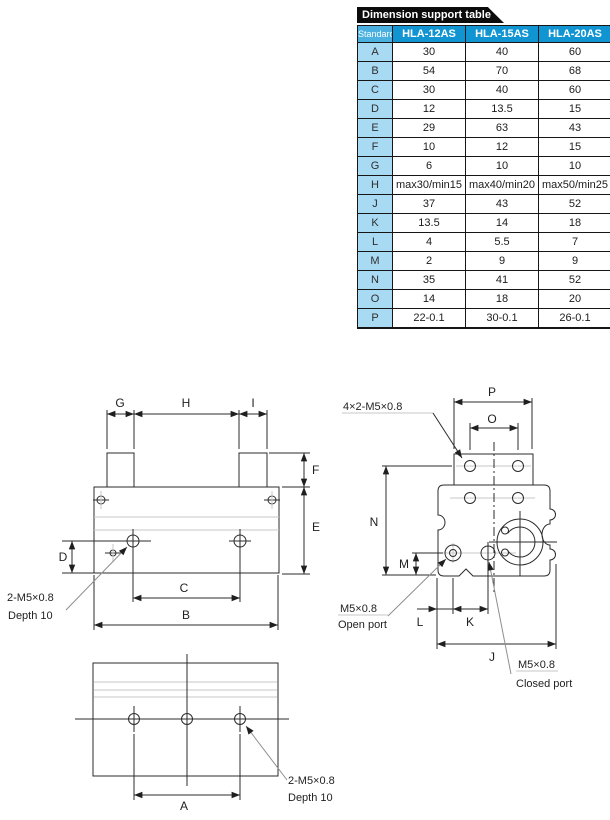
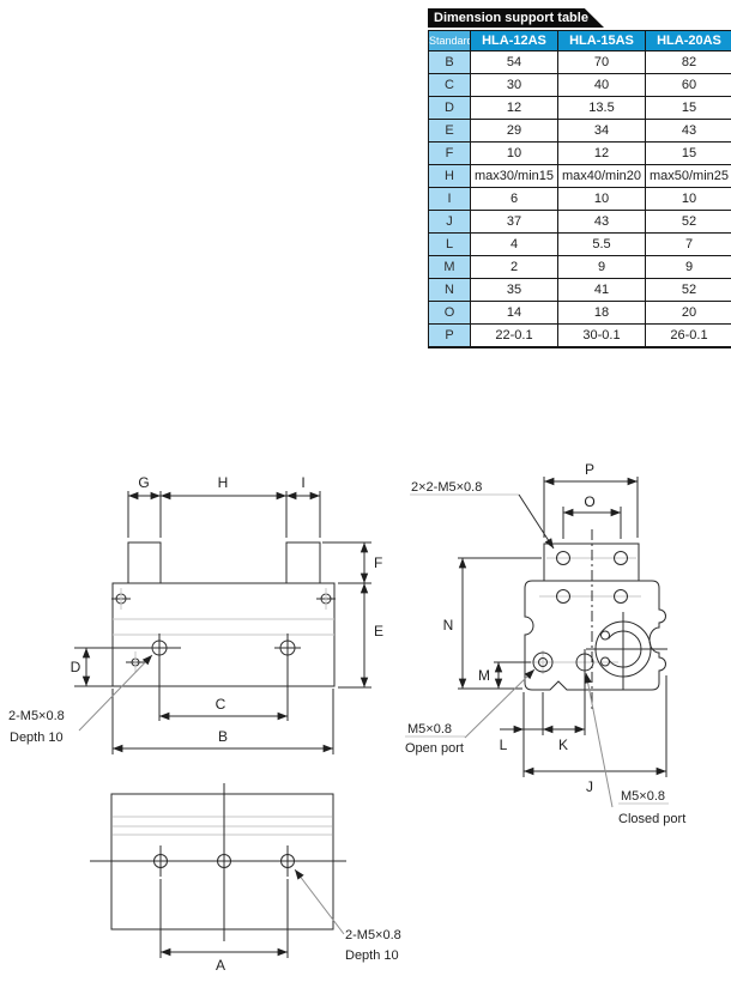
  Dimension support table
  Standar	HLA-12AS	HLA-15AS	HLA-20AS
- A	30	40	60
- B	54	70	68
+ B	54	70	82
  C	30	40	60
  D	12	13.5	15
- E	29	63	43
+ E	29	34	43
  F	10	12	15
- G	6	10	10
  H	max30/min15	max40/min20	max50/min25
+ I	6	10	10
  J	37	43	52
- K	13.5	14	18
  L	4	5.5	7
  M	2	9	9
  N	35	41	52
  O	14	18	20
  P	22-0.1	30-0.1	26-0.1
  G
  H
  I
  F
  E
  D
  C
  B
  2-M5×0.8
  Depth 10
  P
  O
  N
  M
  L
  K
  J
- 4×2-M5×0.8
+ 2×2-M5×0.8
  M5×0.8
  Open port
  M5×0.8
  Closed port
  A
  2-M5×0.8
  Depth 10
